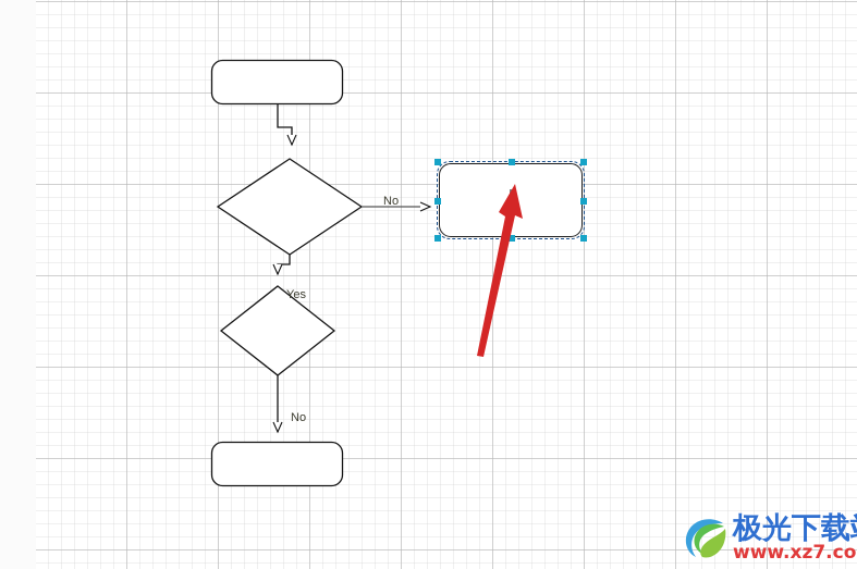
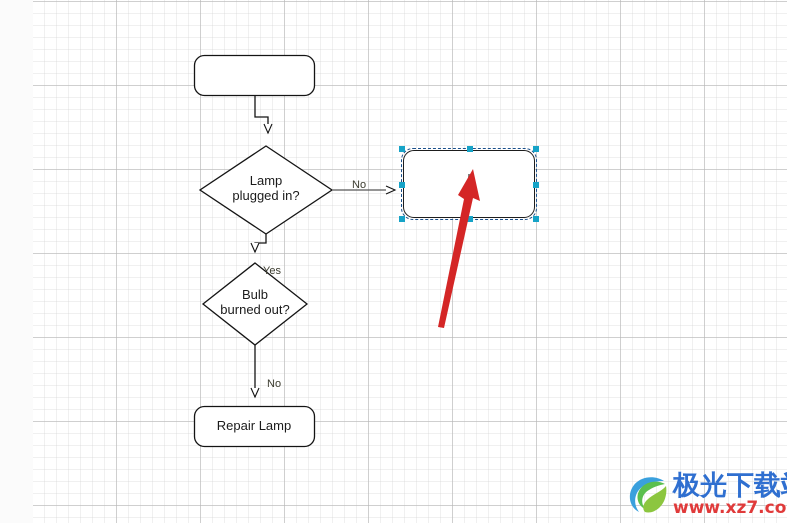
+ Lamp
+ plugged in?
+ Bulb
+ burned out?
+ Repair Lamp
  No
  Yes
  No
  极光下载
  www.xz7.co
